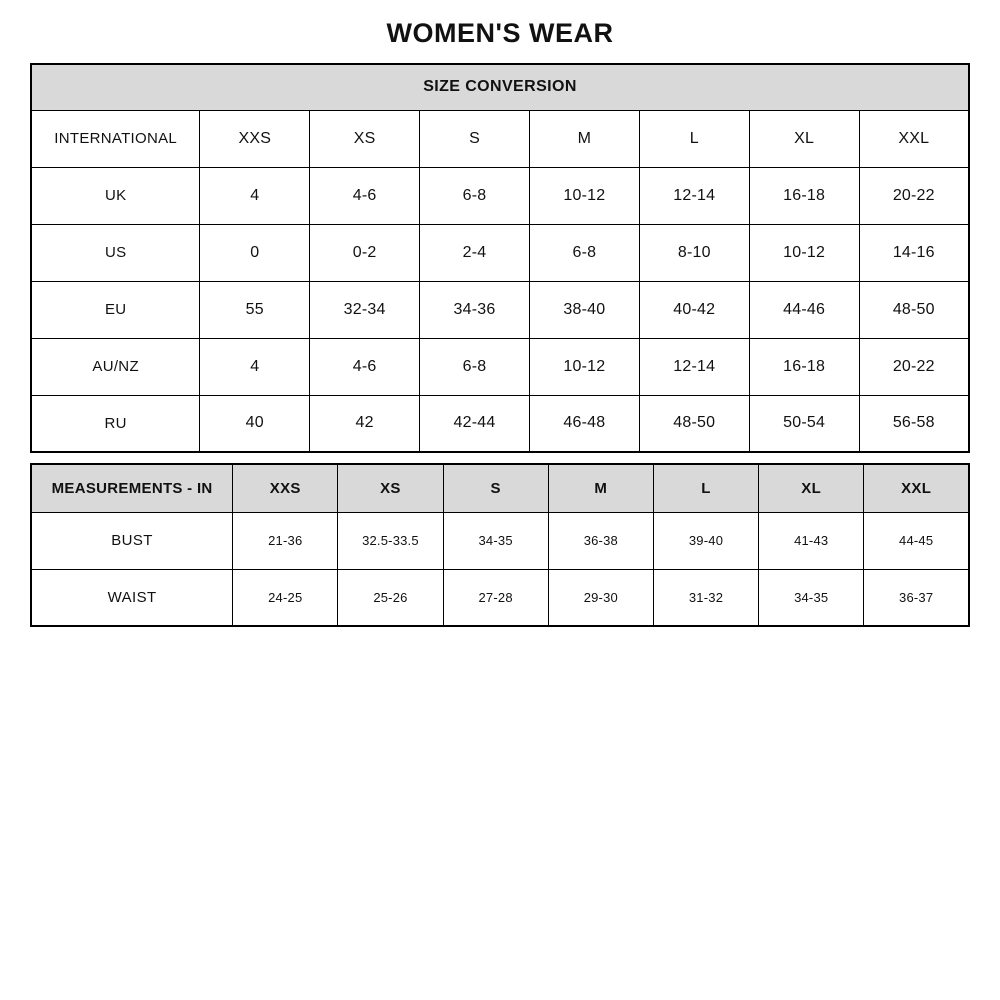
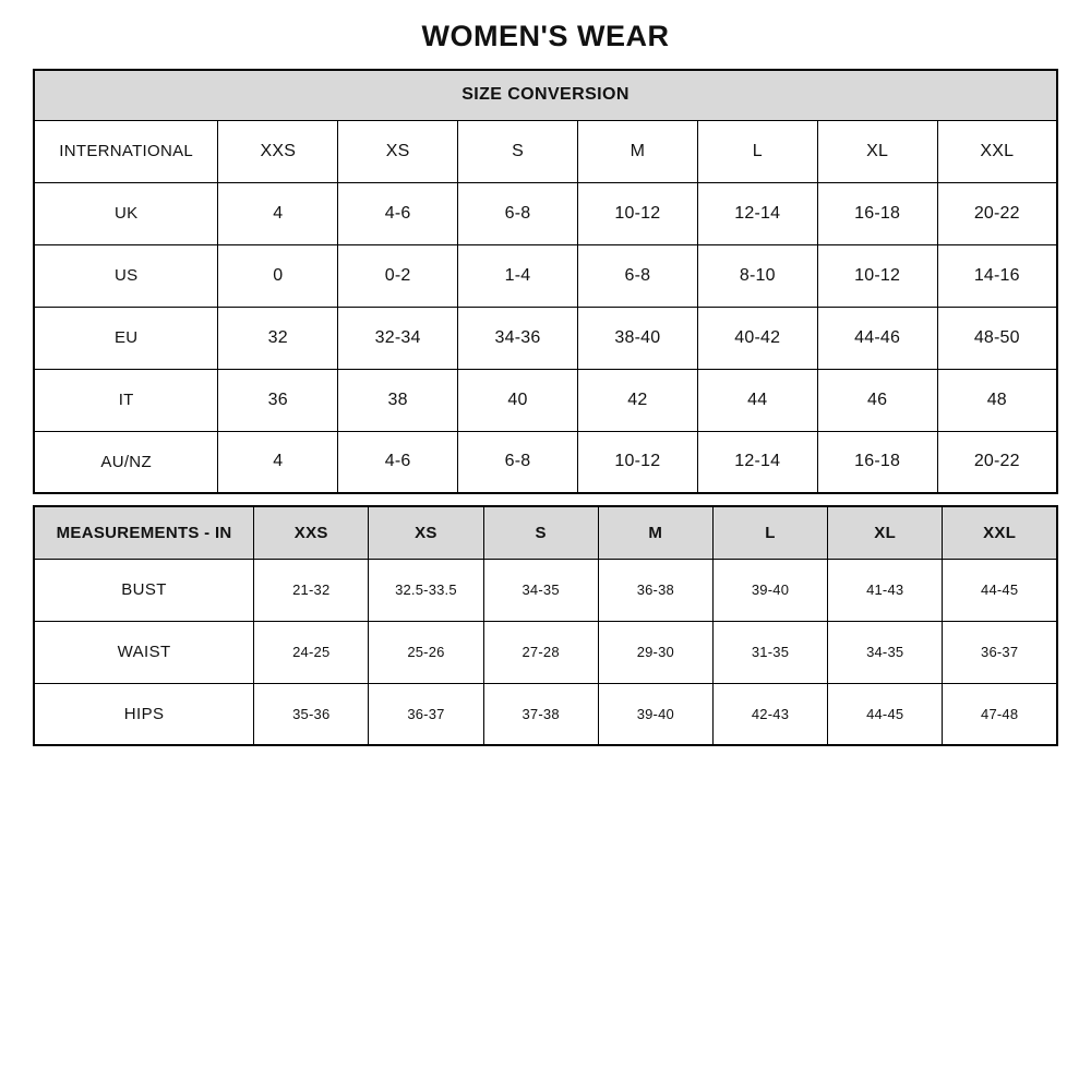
  WOMEN'S WEAR
  SIZE CONVERSION
  INTERNATIONAL	XXS	XS	S	M	L	XL	XXL
  UK	4	4-6	6-8	10-12	12-14	16-18	20-22
- US	0	0-2	2-4	6-8	8-10	10-12	14-16
+ US	0	0-2	1-4	6-8	8-10	10-12	14-16
- EU	55	32-34	34-36	38-40	40-42	44-46	48-50
+ EU	32	32-34	34-36	38-40	40-42	44-46	48-50
+ IT	36	38	40	42	44	46	48
  AU/NZ	4	4-6	6-8	10-12	12-14	16-18	20-22
- RU	40	42	42-44	46-48	48-50	50-54	56-58
  MEASUREMENTS - IN	XXS	XS	S	M	L	XL	XXL
- BUST	21-36	32.5-33.5	34-35	36-38	39-40	41-43	44-45
+ BUST	21-32	32.5-33.5	34-35	36-38	39-40	41-43	44-45
- WAIST	24-25	25-26	27-28	29-30	31-32	34-35	36-37
+ WAIST	24-25	25-26	27-28	29-30	31-35	34-35	36-37
+ HIPS	35-36	36-37	37-38	39-40	42-43	44-45	47-48
